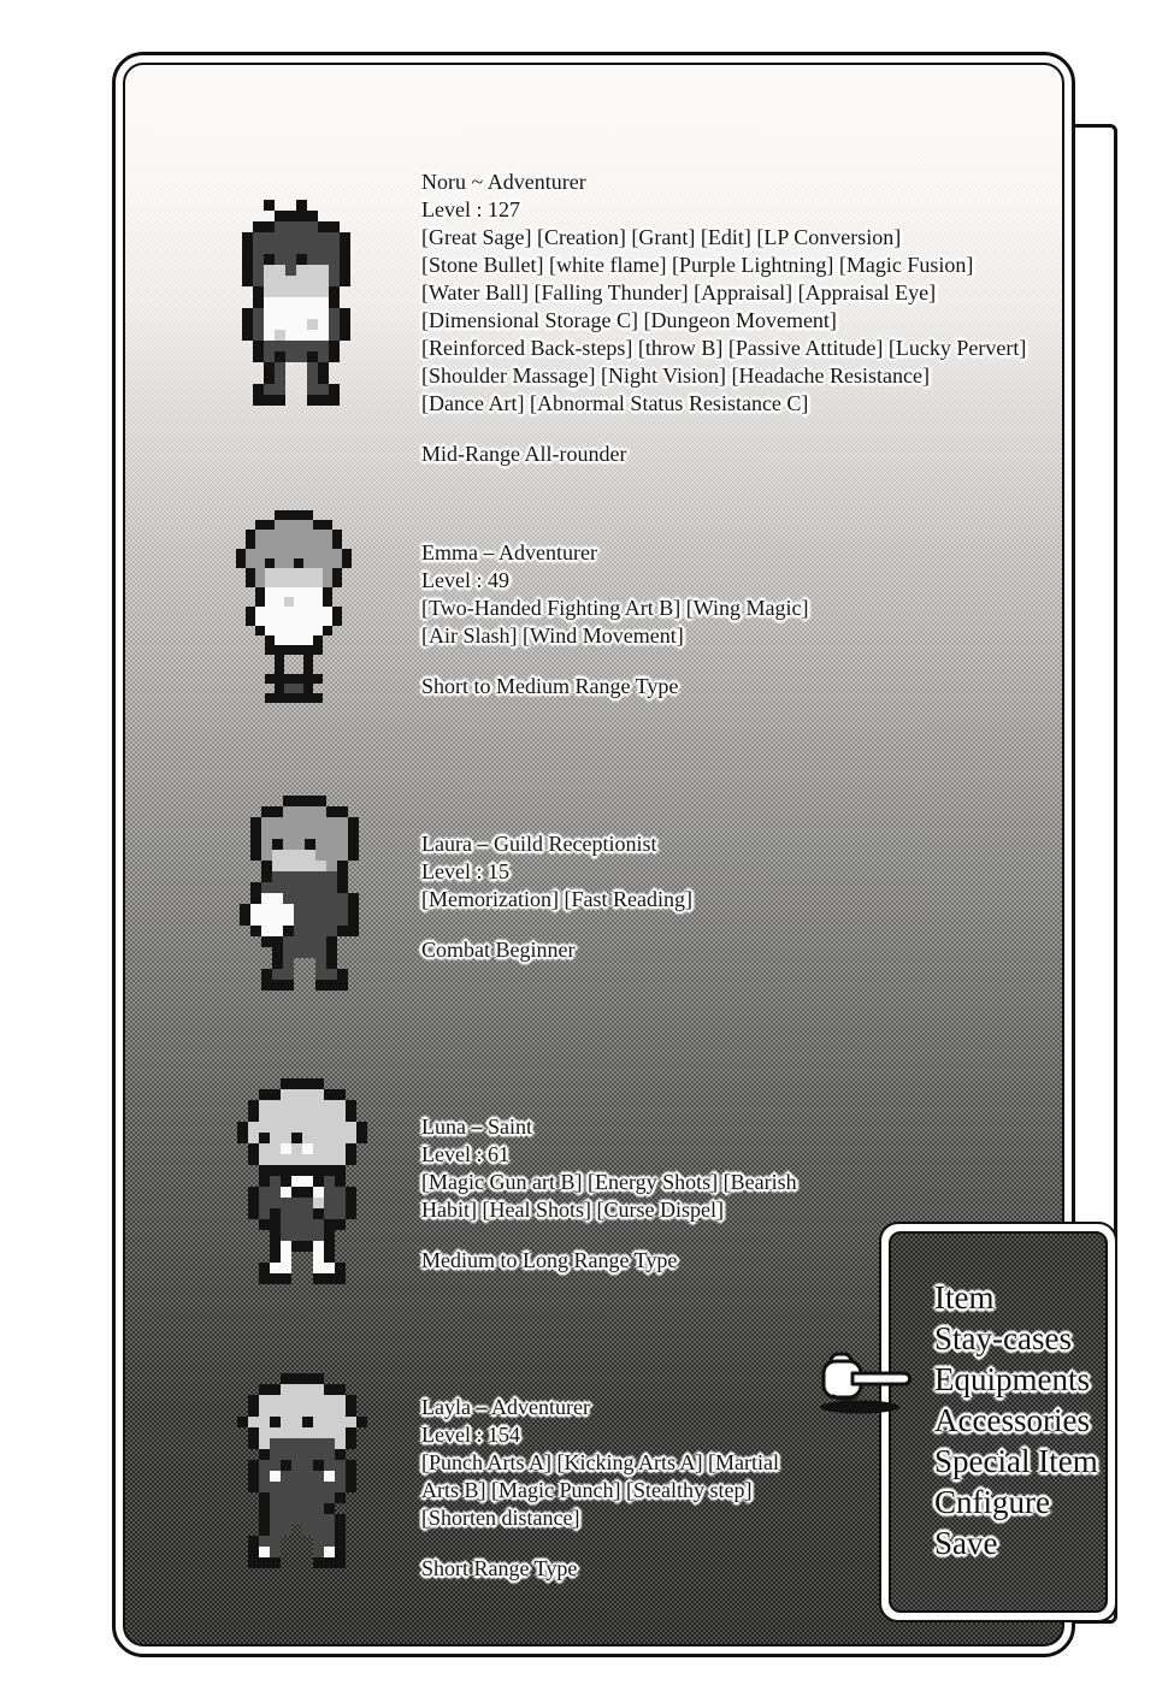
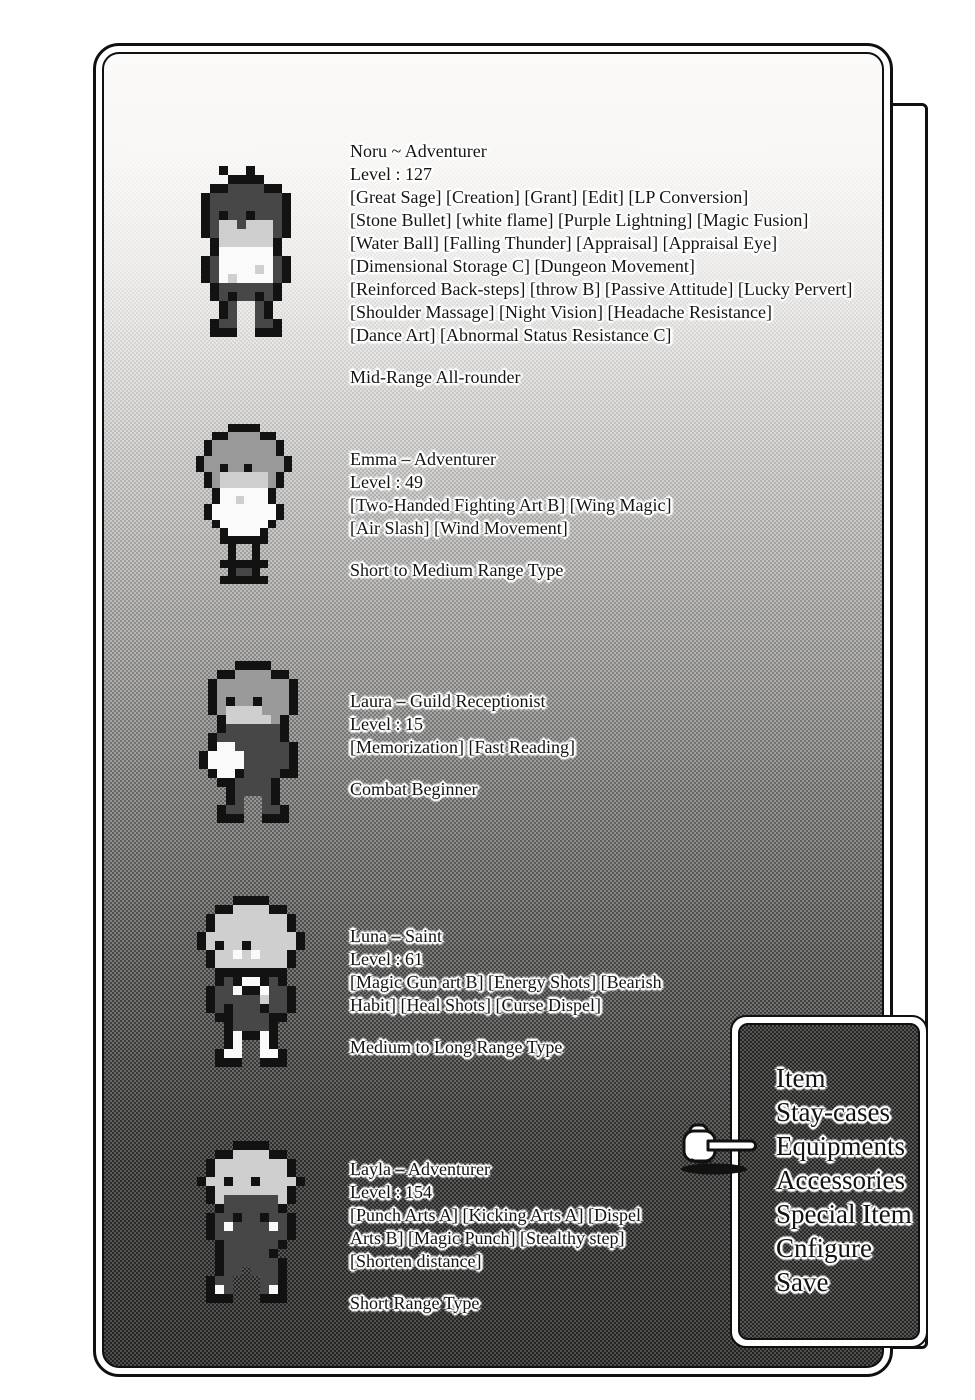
  Noru ~ Adventurer
  Level : 127
  [Great Sage] [Creation] [Grant] [Edit] [LP Conversion]
  [Stone Bullet] [white flame] [Purple Lightning] [Magic Fusion]
  [Water Ball] [Falling Thunder] [Appraisal] [Appraisal Eye]
  [Dimensional Storage C] [Dungeon Movement]
  [Reinforced Back-steps] [throw B] [Passive Attitude] [Lucky Pervert]
  [Shoulder Massage] [Night Vision] [Headache Resistance]
  [Dance Art] [Abnormal Status Resistance C]
  Mid-Range All-rounder
  Emma – Adventurer
  Level : 49
  [Two-Handed Fighting Art B] [Wing Magic]
  [Air Slash] [Wind Movement]
  Short to Medium Range Type
  Laura – Guild Receptionist
  Level : 15
  [Memorization] [Fast Reading]
  Combat Beginner
  Luna – Saint
  Level : 61
  [Magic Gun art B] [Energy Shots] [Bearish
  Habit] [Heal Shots] [Curse Dispel]
  Medium to Long Range Type
  Layla – Adventurer
  Level : 154
- [Punch Arts A] [Kicking Arts A] [Martial
+ [Punch Arts A] [Kicking Arts A] [Dispel
  Arts B] [Magic Punch] [Stealthy step]
  [Shorten distance]
  Short Range Type
  Item
  Stay-cases
  Equipments
  Accessories
  Special Item
  Cnfigure
  Save
